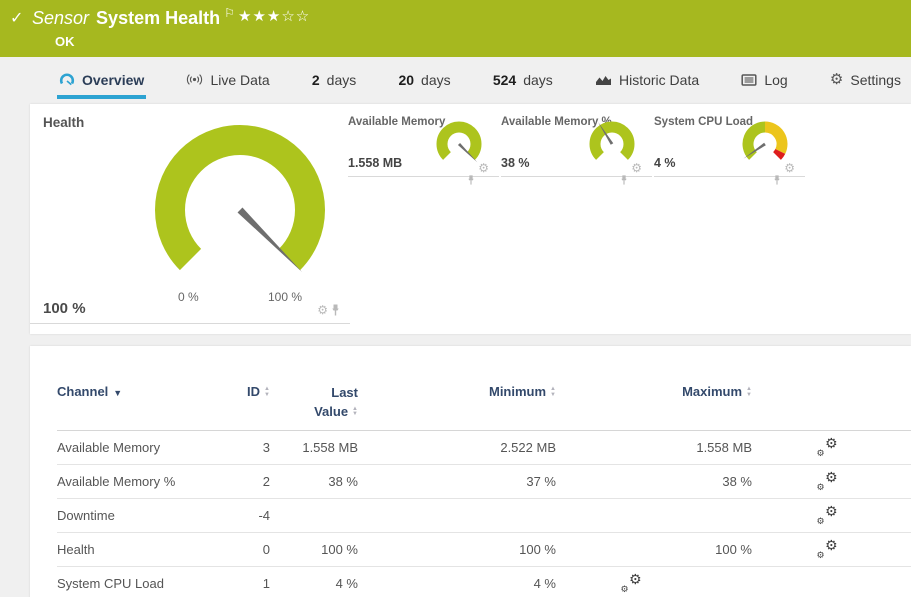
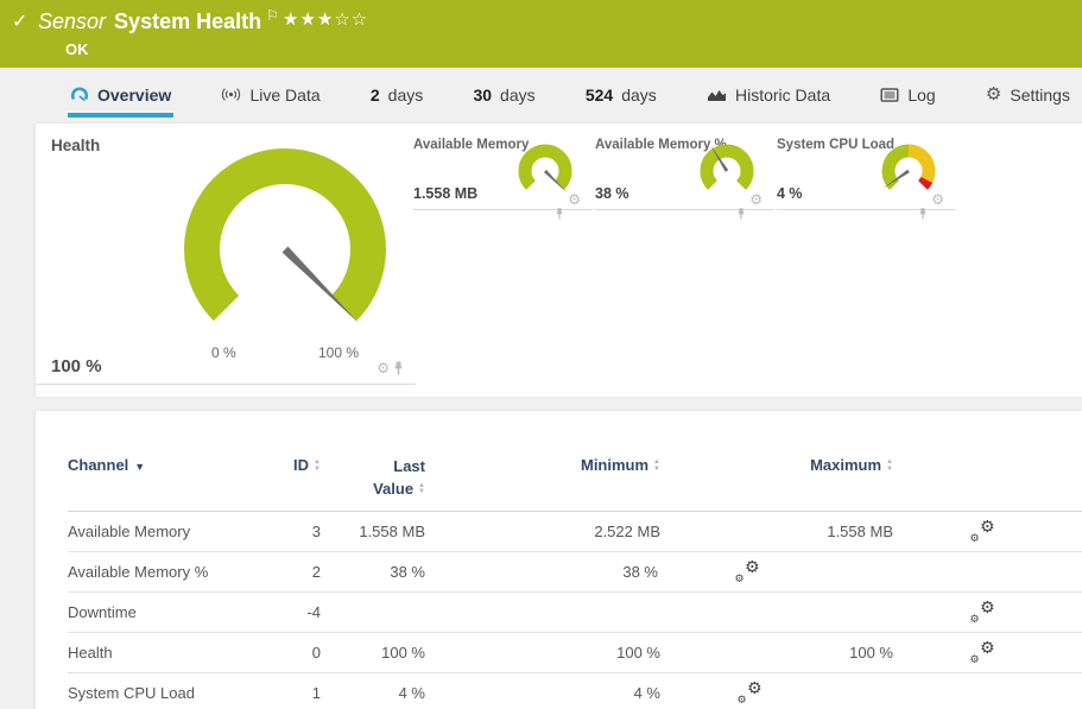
  ✓
  Sensor System Health ⚐
  ★★★☆☆
  OK
  Overview
  Live Data
  2
  days
- 20
+ 30
  days
  524
  days
  Historic Data
  Log
  ⚙
  Settings
  Health
  0 %
  100 %
  100 %
  ⚙
  Available Memory
  1.558 MB
  ⚙
  Available Memory %
  38 %
  ⚙
  System CPU Load
  4 %
  ⚙
  Channel ▼
  ID
  Last Value
  Minimum
  Maximum
  Available Memory
  3
  1.558 MB
  2.522 MB
  1.558 MB
  ⚙
  ⚙
  Available Memory %
  2
  38 %
- 37 %
  38 %
  ⚙
  ⚙
  Downtime
  -4
  ⚙
  ⚙
  Health
  0
  100 %
  100 %
  100 %
  ⚙
  ⚙
  System CPU Load
  1
  4 %
  4 %
  ⚙
  ⚙
